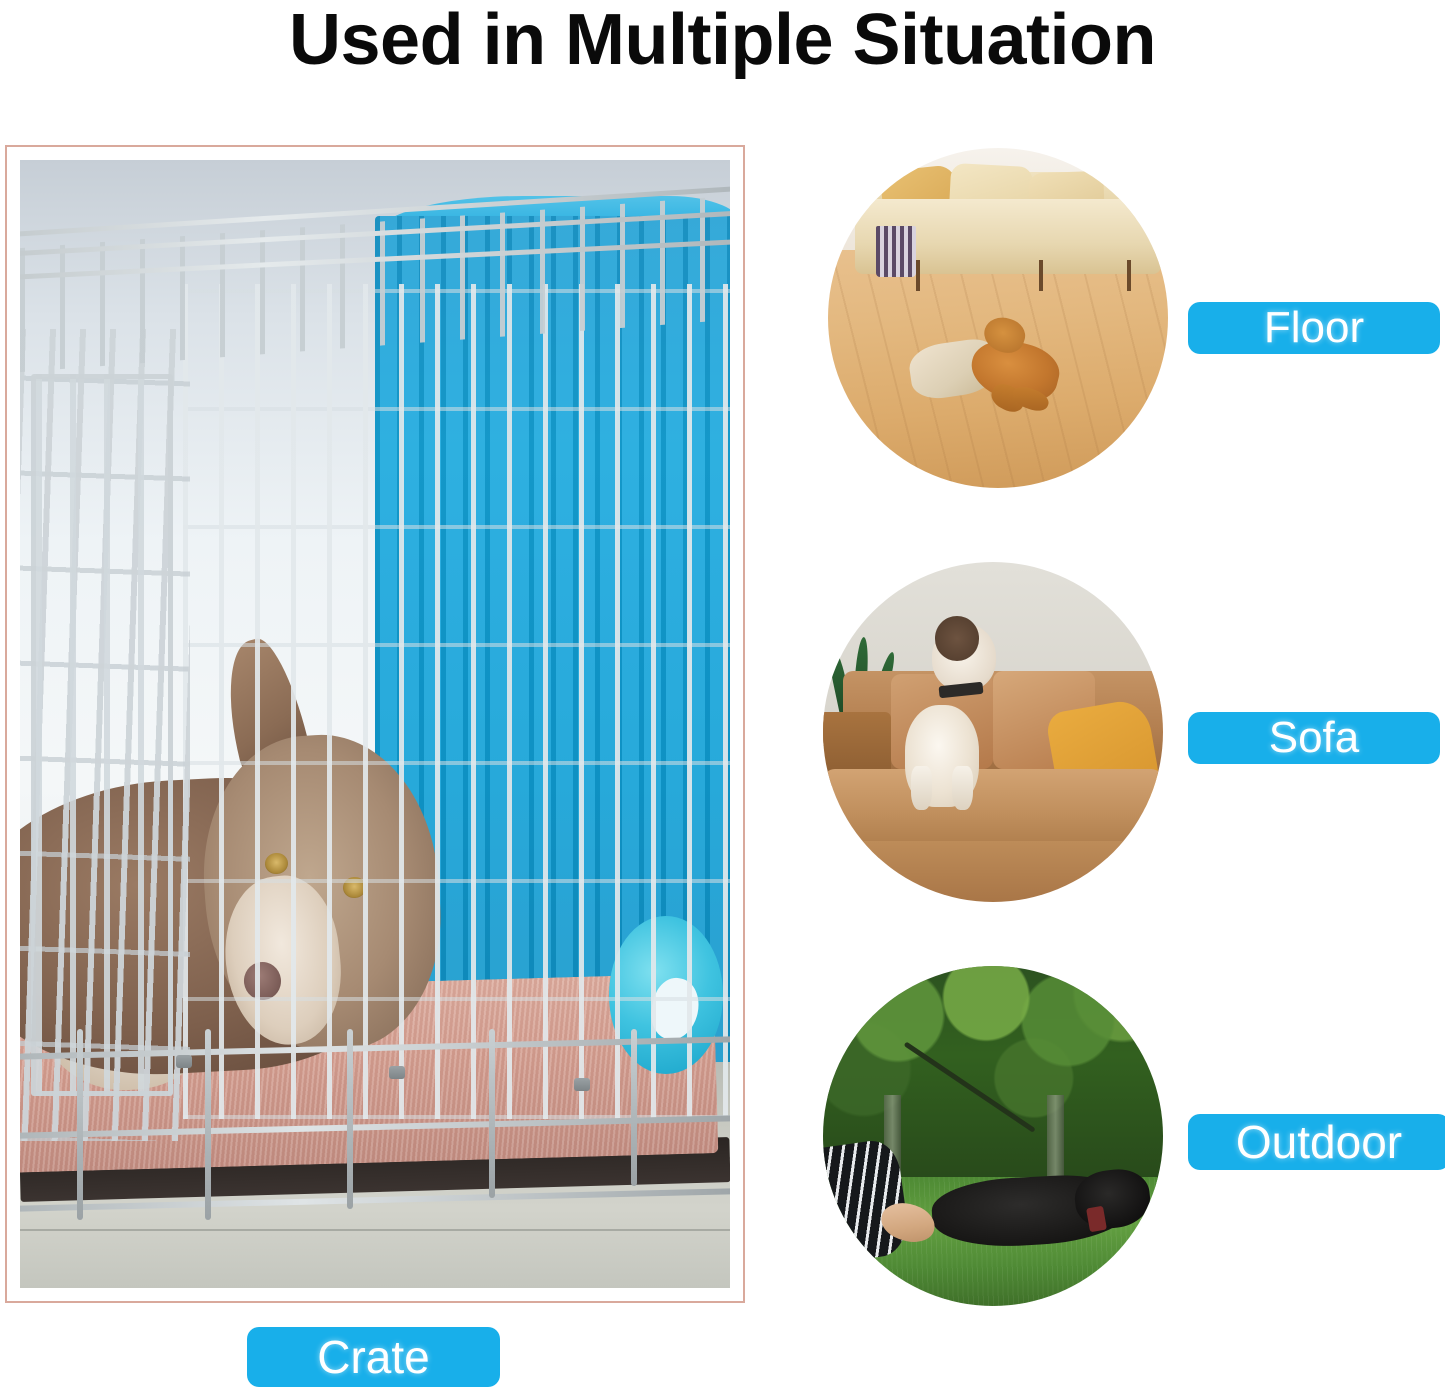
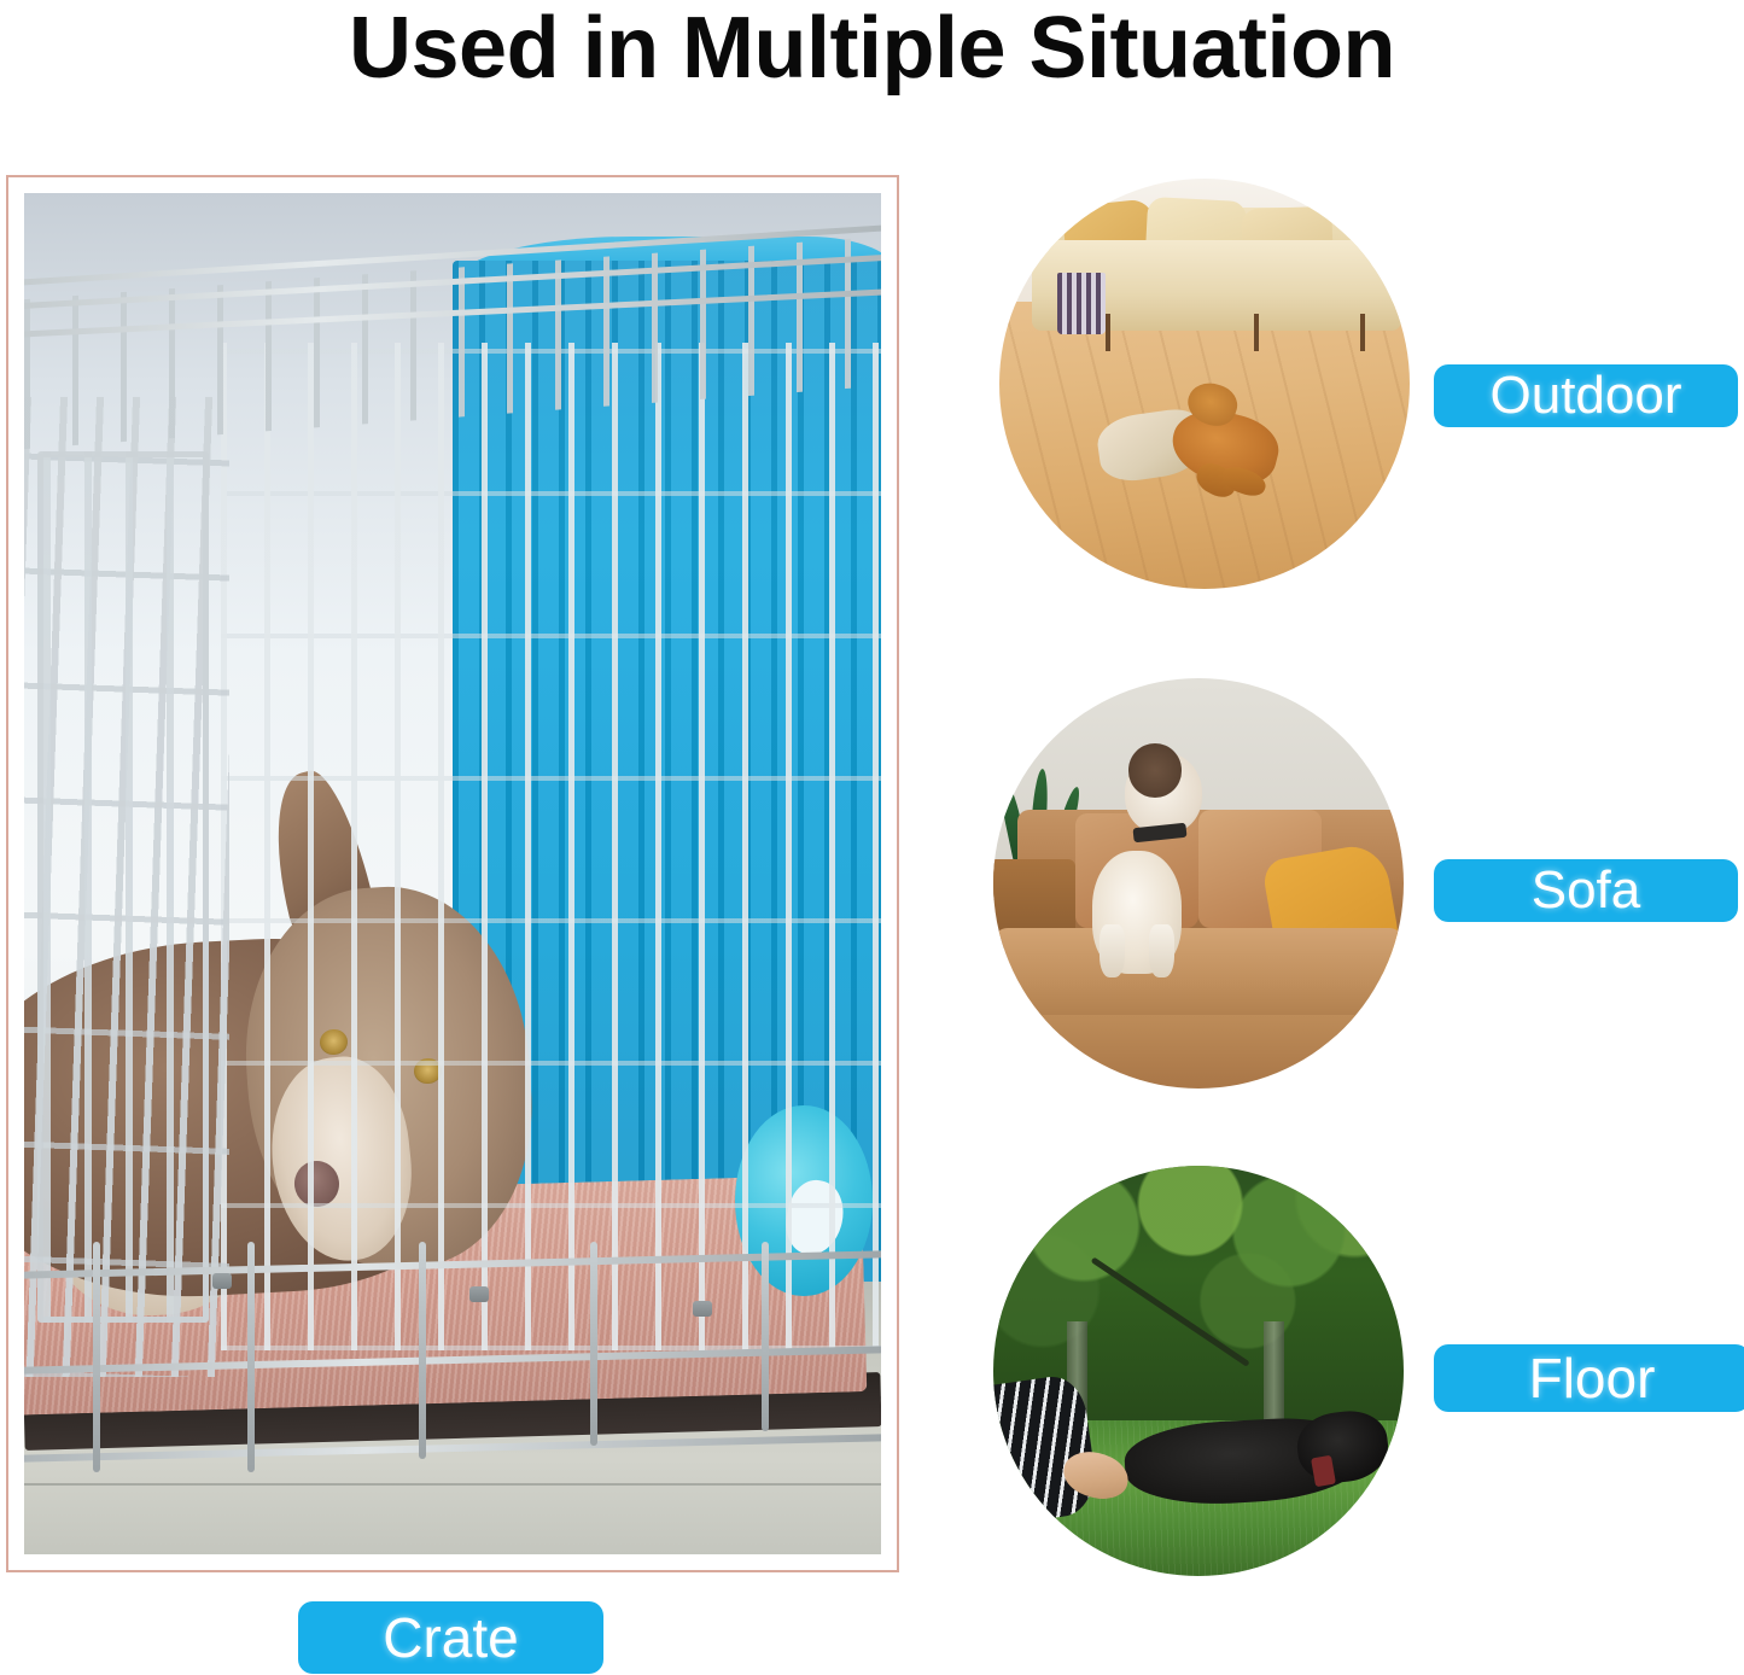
  Used in Multiple Situation
  Crate
- Floor
+ Outdoor
  Sofa
- Outdoor
+ Floor
